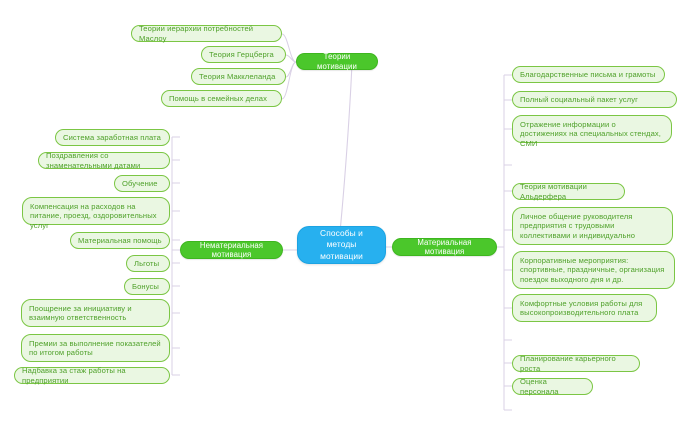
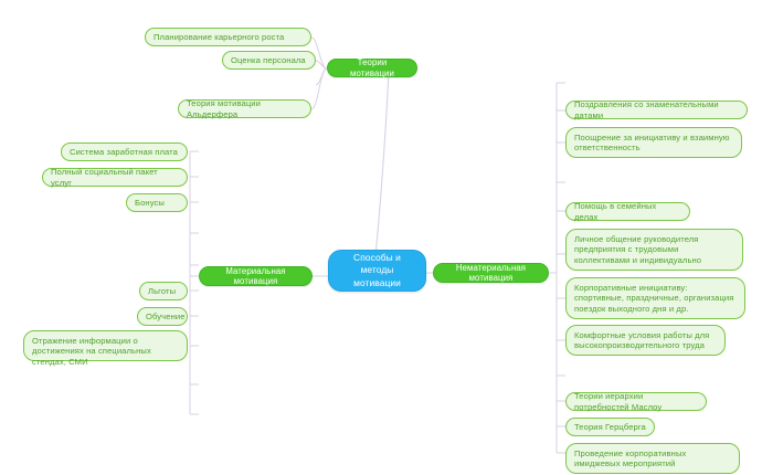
  Способы и методы мотивации
  Теории мотивации
- Теории иерархии потребностей Маслоу
+ Планирование карьерного роста
- Теория Герцберга
+ Оценка персонала
- Теория Макклеланда
- Помощь в семейных делах
+ Теория мотивации Альдерфера
- Нематериальная мотивация
+ Материальная мотивация
  Система заработная плата
- Поздравления со знаменательными датами
+ Полный социальный пакет услуг
- Обучение
+ Бонусы
- Компенсация на расходов на питание, проезд, оздоровительных услуг
- Материальная помощь
  Льготы
- Бонусы
+ Обучение
- Поощрение за инициативу и взаимную ответственность
+ Отражение информации о достижениях на специальных стендах, СМИ
- Премии за выполнение показателей по итогом работы
- Надбавка за стаж работы на предприятии
- Материальная мотивация
+ Нематериальная мотивация
- Благодарственные письма и грамоты
- Полный социальный пакет услуг
+ Поздравления со знаменательными датами
- Отражение информации о достижениях на специальных стендах, СМИ
+ Поощрение за инициативу и взаимную ответственность
- Теория мотивации Альдерфера
+ Помощь в семейных делах
  Личное общение руководителя предприятия с трудовыми коллективами и индивидуально
- Корпоративные мероприятия: спортивные, праздничные, организация поездок выходного дня и др.
+ Корпоративные инициативу: спортивные, праздничные, организация поездок выходного дня и др.
- Комфортные условия работы для высокопроизводительного плата
+ Комфортные условия работы для высокопроизводительного труда
- Планирование карьерного роста
+ Теории иерархии потребностей Маслоу
- Оценка персонала
+ Теория Герцберга
+ Проведение корпоративных имиджевых мероприятий
